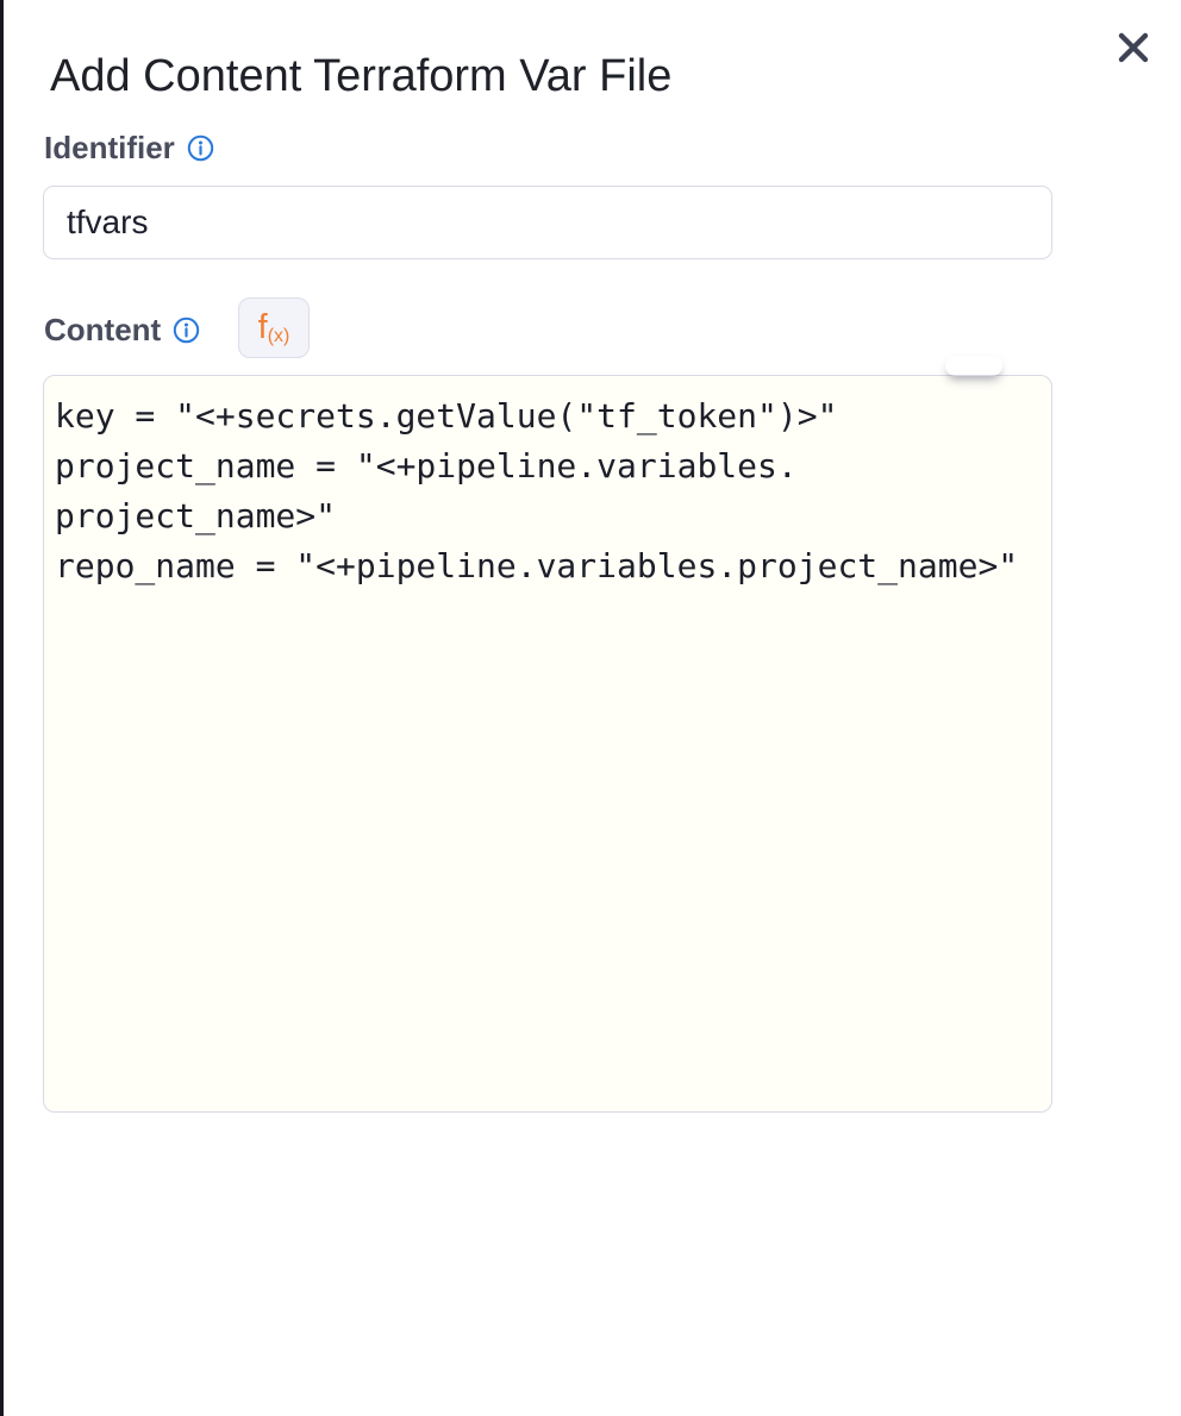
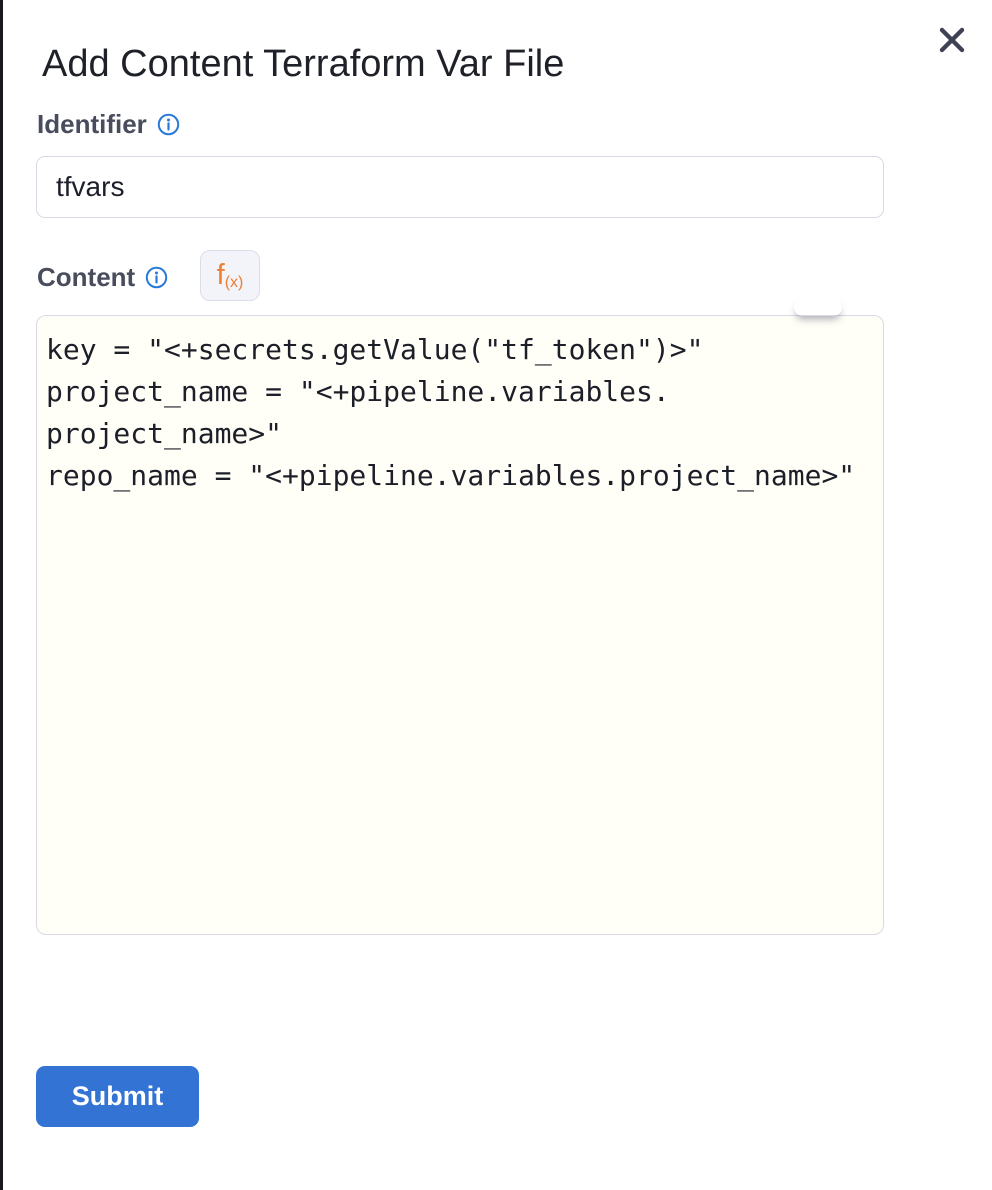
  Add Content Terraform Var File
  Identifier
  tfvars
  Content
  f
  (x)
  key = "<+secrets.getValue("tf_token")>"
  project_name = "<+pipeline.variables.
  project_name>"
  repo_name = "<+pipeline.variables.project_name>"
+ Submit
